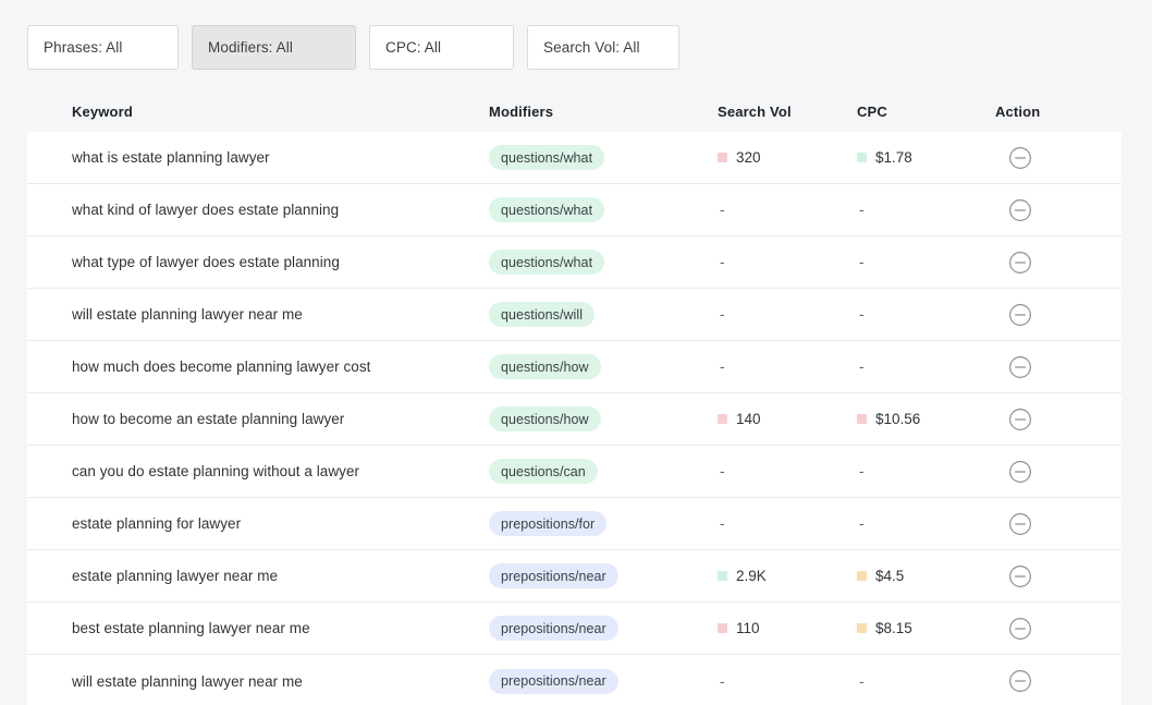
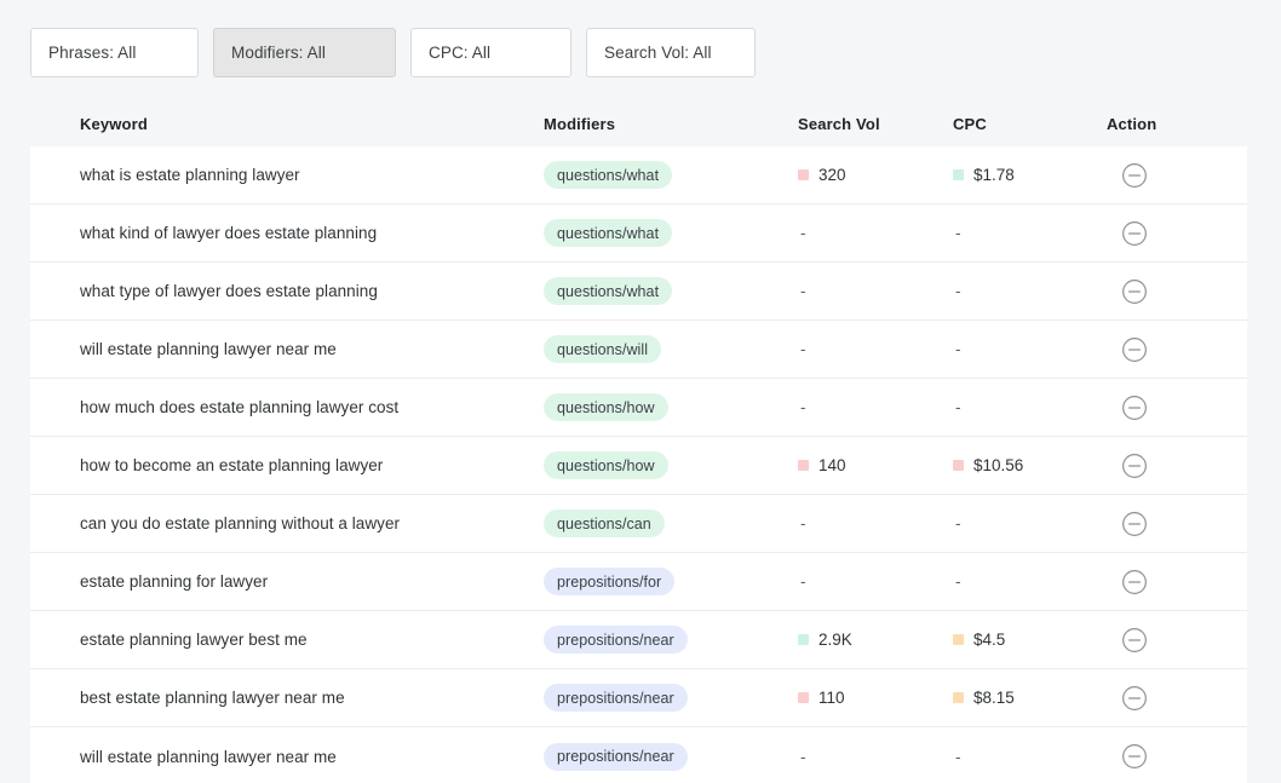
  Phrases: All
  Modifiers: All
  CPC: All
  Search Vol: All
  Keyword
  Modifiers
  Search Vol
  CPC
  Action
  what is estate planning lawyer
  questions/what
  320
  $1.78
  what kind of lawyer does estate planning
  questions/what
  -
  -
  what type of lawyer does estate planning
  questions/what
  -
  -
  will estate planning lawyer near me
  questions/will
  -
  -
- how much does become planning lawyer cost
+ how much does estate planning lawyer cost
  questions/how
  -
  -
  how to become an estate planning lawyer
  questions/how
  140
  $10.56
  can you do estate planning without a lawyer
  questions/can
  -
  -
  estate planning for lawyer
  prepositions/for
  -
  -
- estate planning lawyer near me
+ estate planning lawyer best me
  prepositions/near
  2.9K
  $4.5
  best estate planning lawyer near me
  prepositions/near
  110
  $8.15
  will estate planning lawyer near me
  prepositions/near
  -
  -
